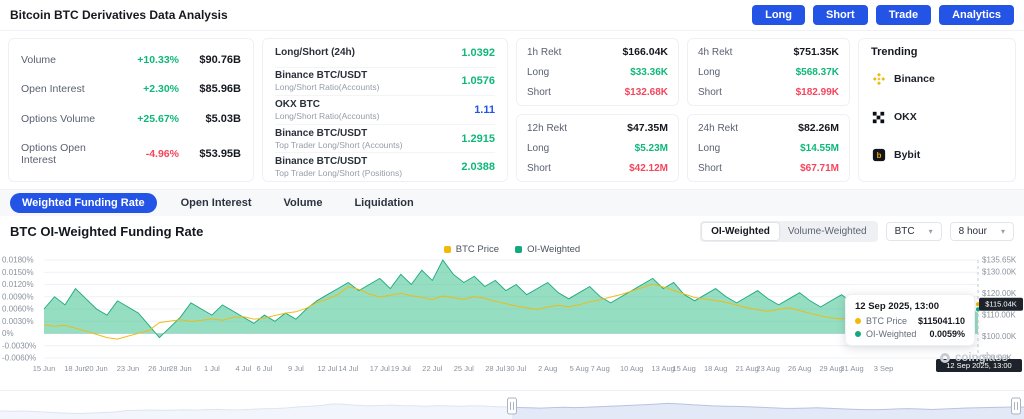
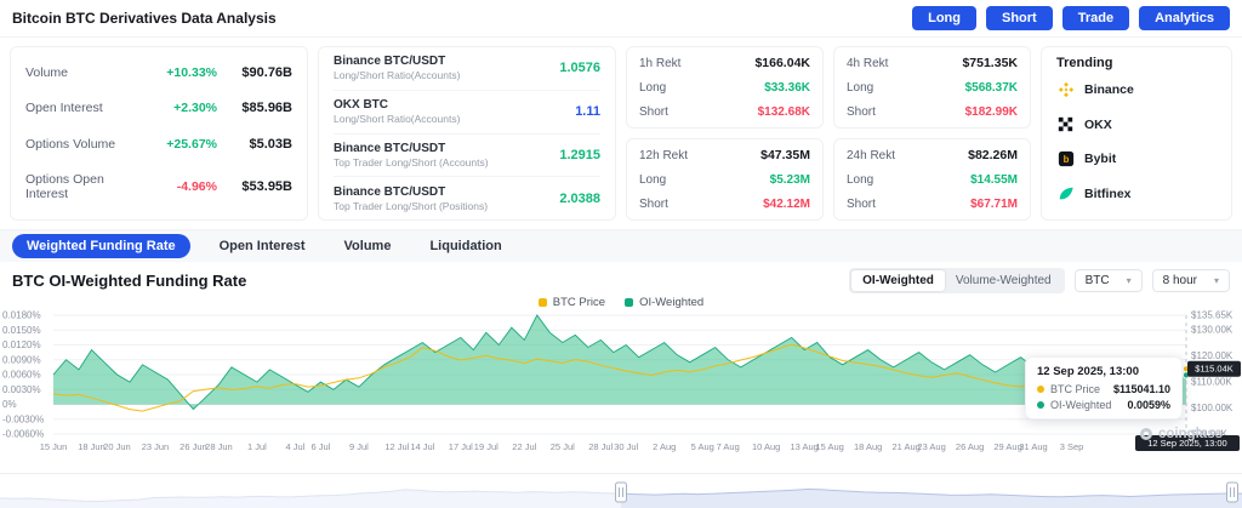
  Bitcoin BTC Derivatives Data Analysis
  Long
  Short
  Trade
  Analytics
  Volume
  +10.33%
  $90.76B
  Open Interest
  +2.30%
  $85.96B
  Options Volume
  +25.67%
  $5.03B
  Options Open Interest
  -4.96%
  $53.95B
- Long/Short (24h)
- 1.0392
  Binance BTC/USDT
  Long/Short Ratio(Accounts)
  1.0576
  OKX BTC
  Long/Short Ratio(Accounts)
  1.11
  Binance BTC/USDT
  Top Trader Long/Short (Accounts)
  1.2915
  Binance BTC/USDT
  Top Trader Long/Short (Positions)
  2.0388
  1h Rekt
  $166.04K
  Long
  $33.36K
  Short
  $132.68K
  4h Rekt
  $751.35K
  Long
  $568.37K
  Short
  $182.99K
  12h Rekt
  $47.35M
  Long
  $5.23M
  Short
  $42.12M
  24h Rekt
  $82.26M
  Long
  $14.55M
  Short
  $67.71M
  Trending
  Binance
  OKX
  b
  Bybit
+ Bitfinex
  Weighted Funding Rate
  Open Interest
  Volume
  Liquidation
  BTC OI-Weighted Funding Rate
  OI-Weighted
  Volume-Weighted
  BTC
  ▾
  8 hour
  ▾
  BTC Price
  OI-Weighted
  0.0180%
  0.0150%
  0.0120%
  0.0090%
  0.0060%
  0.0030%
  0%
  -0.0030%
  -0.0060%
  $135.65K
  $130.00K
  $120.00K
  $110.00K
  $100.00K
  $90.00K
  15 Jun
  18 Jun
  20 Jun
  23 Jun
  26 Jun
  28 Jun
  1 Jul
  4 Jul
  6 Jul
  9 Jul
  12 Jul
  14 Jul
  17 Jul
  19 Jul
  22 Jul
  25 Jul
  28 Jul
  30 Jul
  2 Aug
  5 Aug
  7 Aug
  10 Aug
  13 Aug
  15 Aug
  18 Aug
  21 Aug
  23 Aug
  26 Aug
  29 Aug
  31 Aug
  3 Sep
  $115.04K
  12 Sep 2025, 13:00
  12 Sep 2025, 13:00
  BTC Price
  $115041.10
  OI-Weighted
  0.0059%
  coinglass
